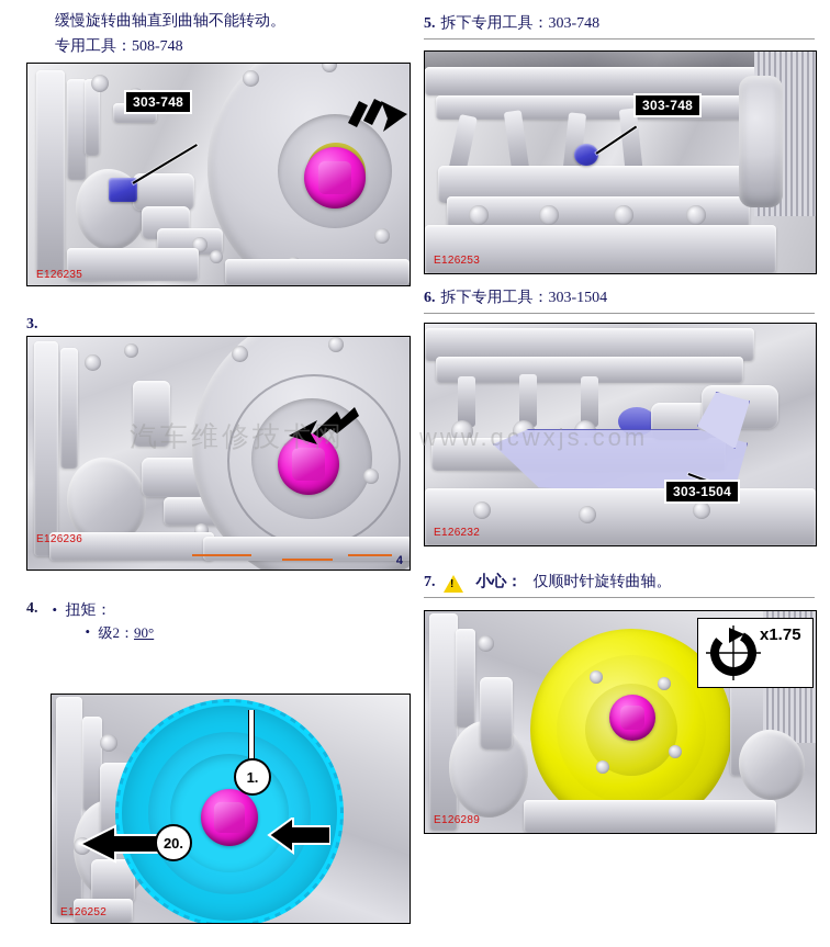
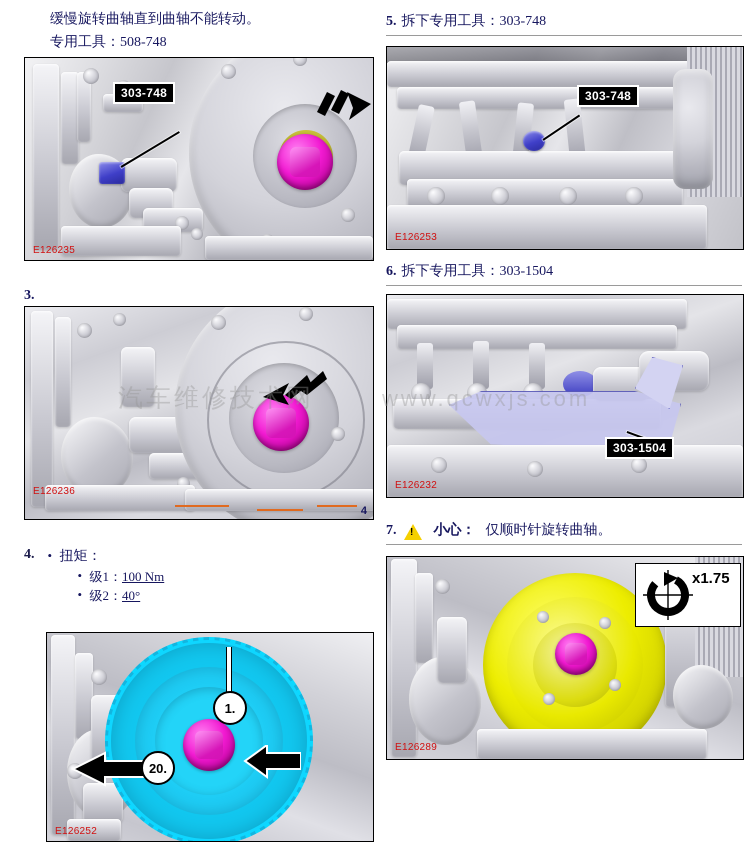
  缓慢旋转曲轴直到曲轴不能转动。
  专用工具：508-748
  303-748
  E126235
  3.
  4
  E126236
  4.
  扭矩：
+ 级1：100 Nm
- 级2：90°
+ 级2：40°
  1.
  20.
  E126252
  5.
  拆下专用工具：303-748
  303-748
  E126253
  6.
  拆下专用工具：303-1504
  303-1504
  E126232
  7.
  小心：
  仅顺时针旋转曲轴。
  x1.75
  E126289
  汽车维修技术网
  www.qcwxjs.com
